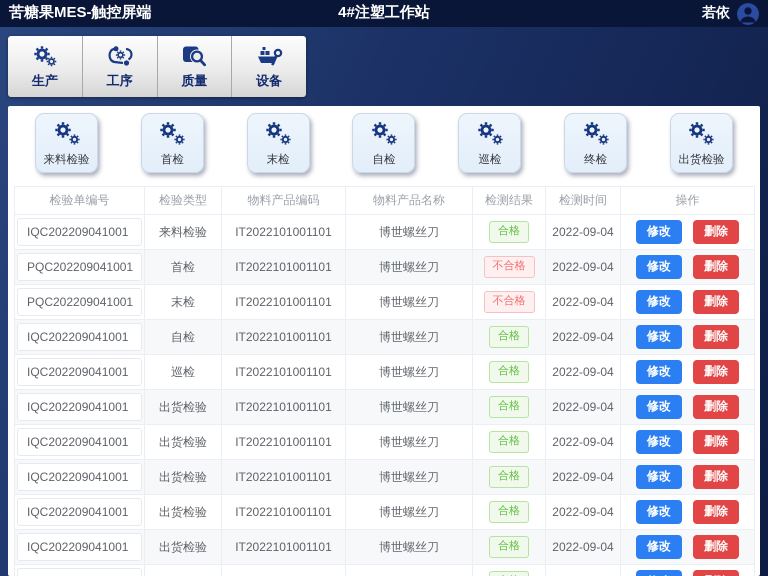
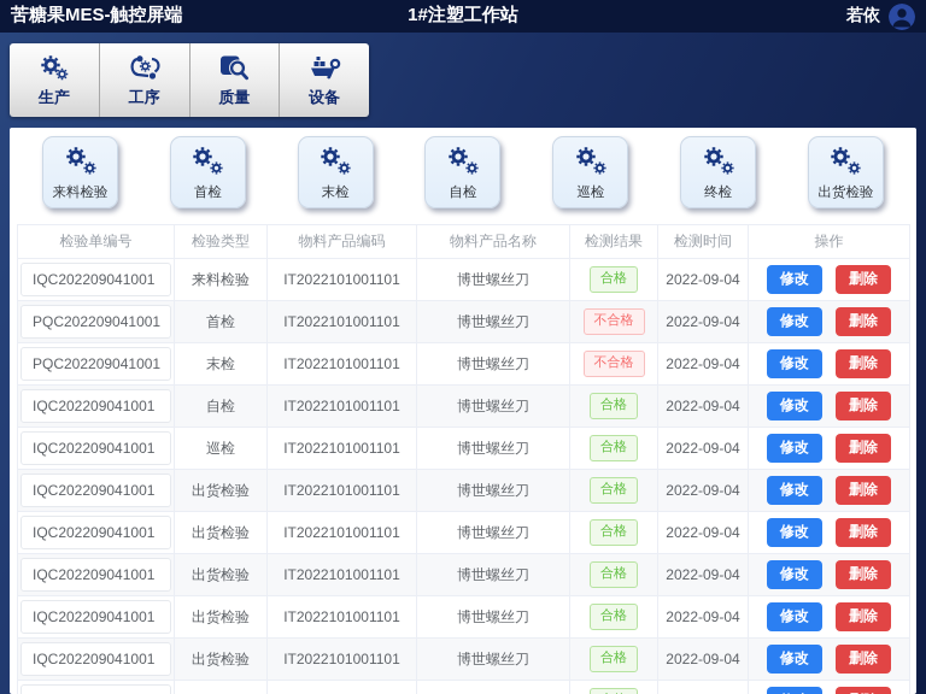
  苦糖果MES-触控屏端
- 4#注塑工作站
+ 1#注塑工作站
  若依
  生产
  工序
  质量
  设备
  来料检验
  首检
  末检
  自检
  巡检
  终检
  出货检验
  检验单编号	检验类型	物料产品编码	物料产品名称	检测结果	检测时间	操作
  IQC202209041001	来料检验	IT2022101001101	博世螺丝刀	合格	2022-09-04	修改 删除
  PQC202209041001	首检	IT2022101001101	博世螺丝刀	不合格	2022-09-04	修改 删除
  PQC202209041001	末检	IT2022101001101	博世螺丝刀	不合格	2022-09-04	修改 删除
  IQC202209041001	自检	IT2022101001101	博世螺丝刀	合格	2022-09-04	修改 删除
  IQC202209041001	巡检	IT2022101001101	博世螺丝刀	合格	2022-09-04	修改 删除
  IQC202209041001	出货检验	IT2022101001101	博世螺丝刀	合格	2022-09-04	修改 删除
  IQC202209041001	出货检验	IT2022101001101	博世螺丝刀	合格	2022-09-04	修改 删除
  IQC202209041001	出货检验	IT2022101001101	博世螺丝刀	合格	2022-09-04	修改 删除
  IQC202209041001	出货检验	IT2022101001101	博世螺丝刀	合格	2022-09-04	修改 删除
  IQC202209041001	出货检验	IT2022101001101	博世螺丝刀	合格	2022-09-04	修改 删除
